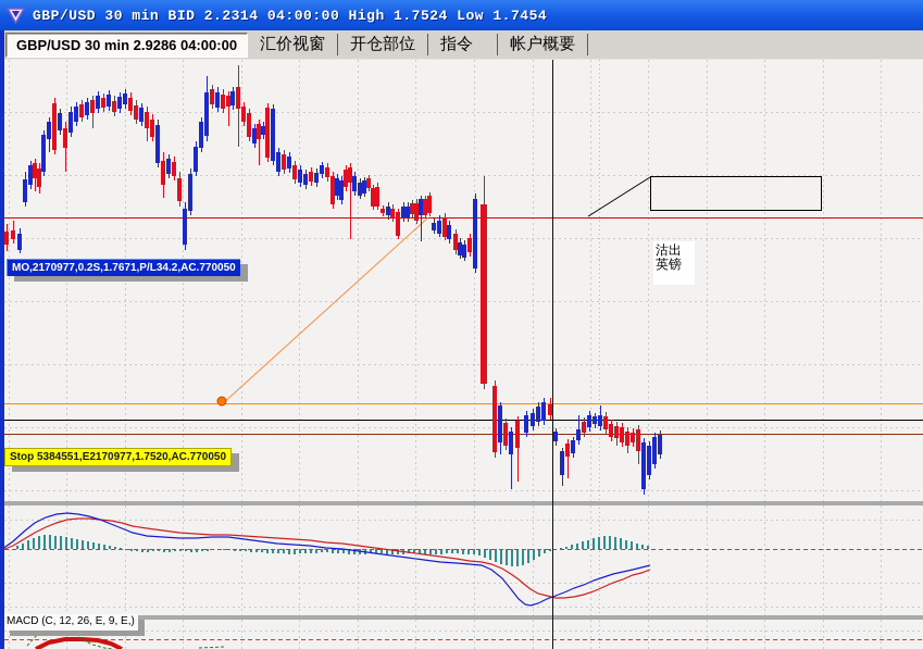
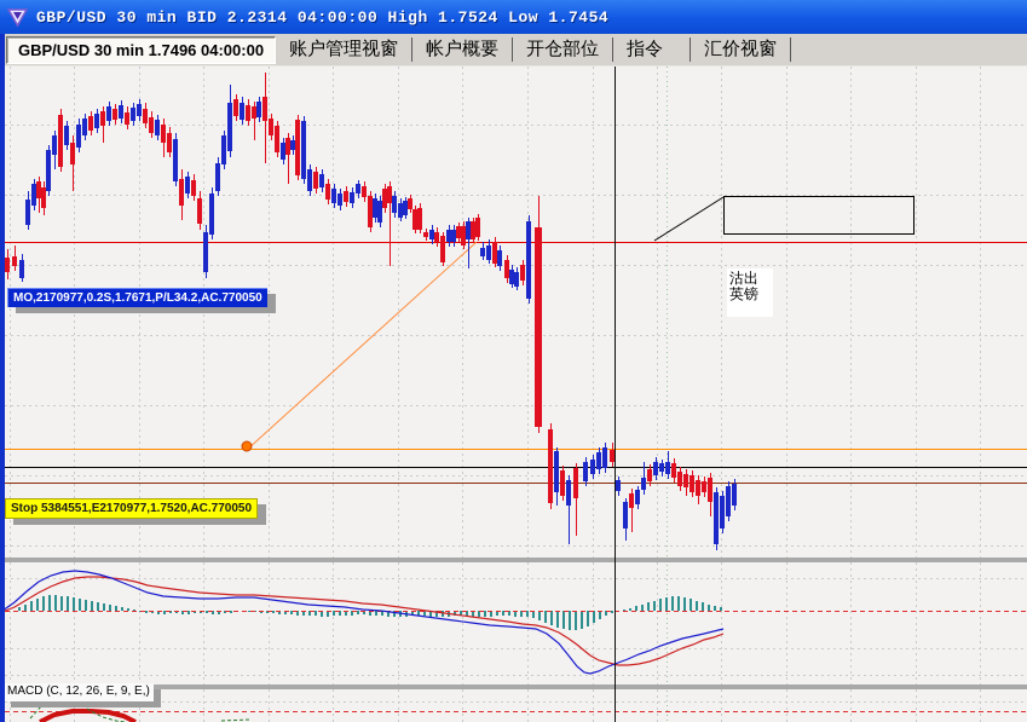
  GBP/USD 30 min BID 2.2314 04:00:00 High 1.7524 Low 1.7454
- GBP/USD 30 min 2.9286 04:00:00
+ GBP/USD 30 min 1.7496 04:00:00
+ 账户管理视窗
- 汇价视窗
+ 帐户概要
  开仓部位
  指令
- 帐户概要
+ 汇价视窗
  MO,2170977,0.2S,1.7671,P/L34.2,AC.770050
  Stop 5384551,E2170977,1.7520,AC.770050
  MACD (C, 12, 26, E, 9, E,)
  沽出
  英镑
